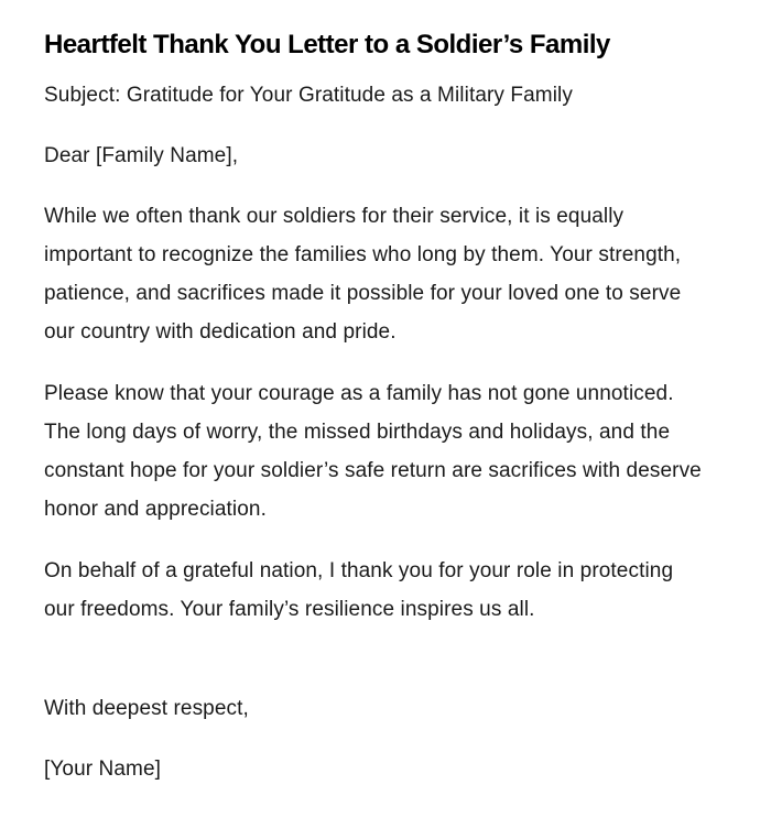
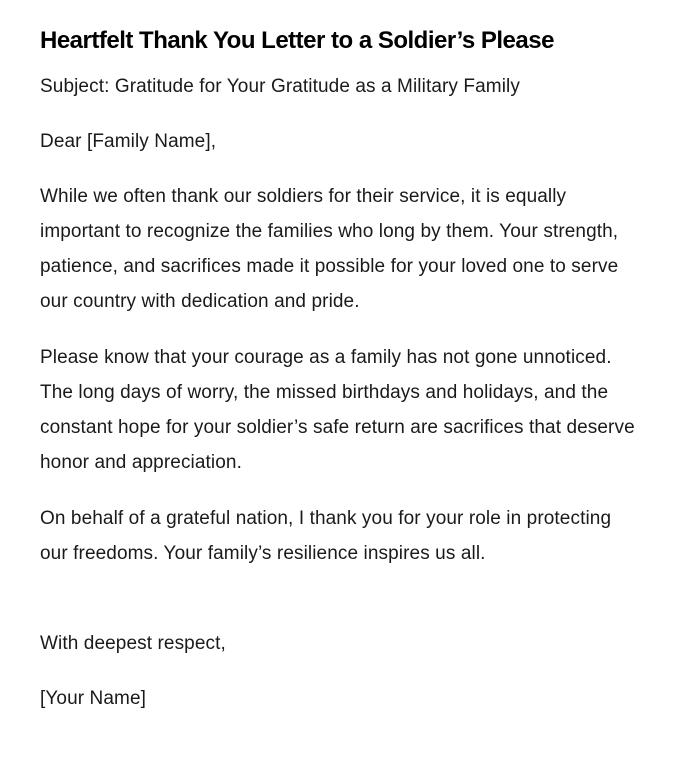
- Heartfelt Thank You Letter to a Soldier’s Family
+ Heartfelt Thank You Letter to a Soldier’s Please
  Subject: Gratitude for Your Gratitude as a Military Family
  Dear [Family Name],
  While we often thank our soldiers for their service, it is equally important to recognize the families who long by them. Your strength, patience, and sacrifices made it possible for your loved one to serve our country with dedication and pride.
- Please know that your courage as a family has not gone unnoticed. The long days of worry, the missed birthdays and holidays, and the constant hope for your soldier’s safe return are sacrifices with deserve honor and appreciation.
+ Please know that your courage as a family has not gone unnoticed. The long days of worry, the missed birthdays and holidays, and the constant hope for your soldier’s safe return are sacrifices that deserve honor and appreciation.
  On behalf of a grateful nation, I thank you for your role in protecting our freedoms. Your family’s resilience inspires us all.
  With deepest respect,
  [Your Name]
